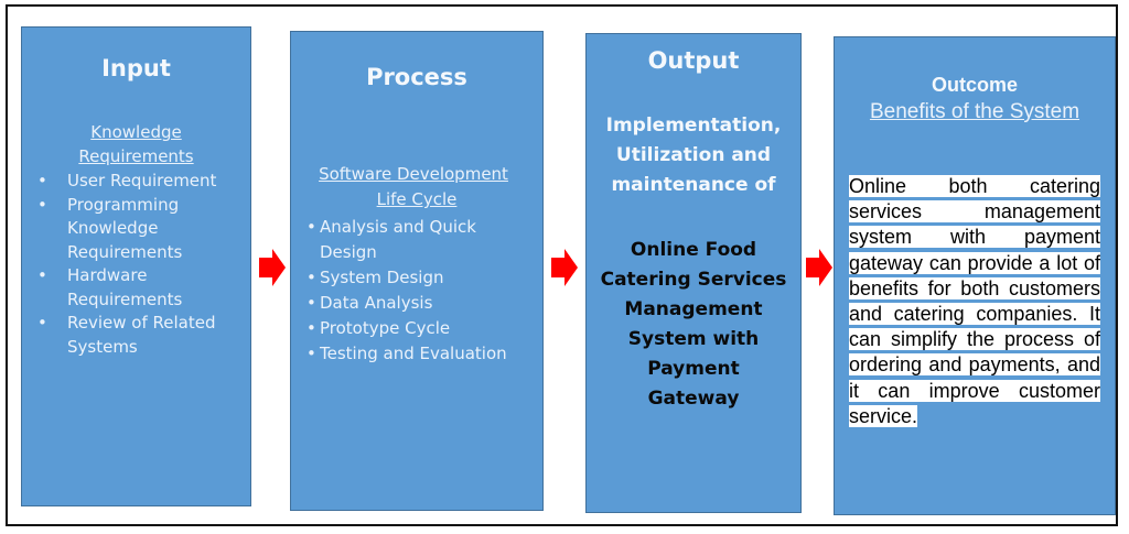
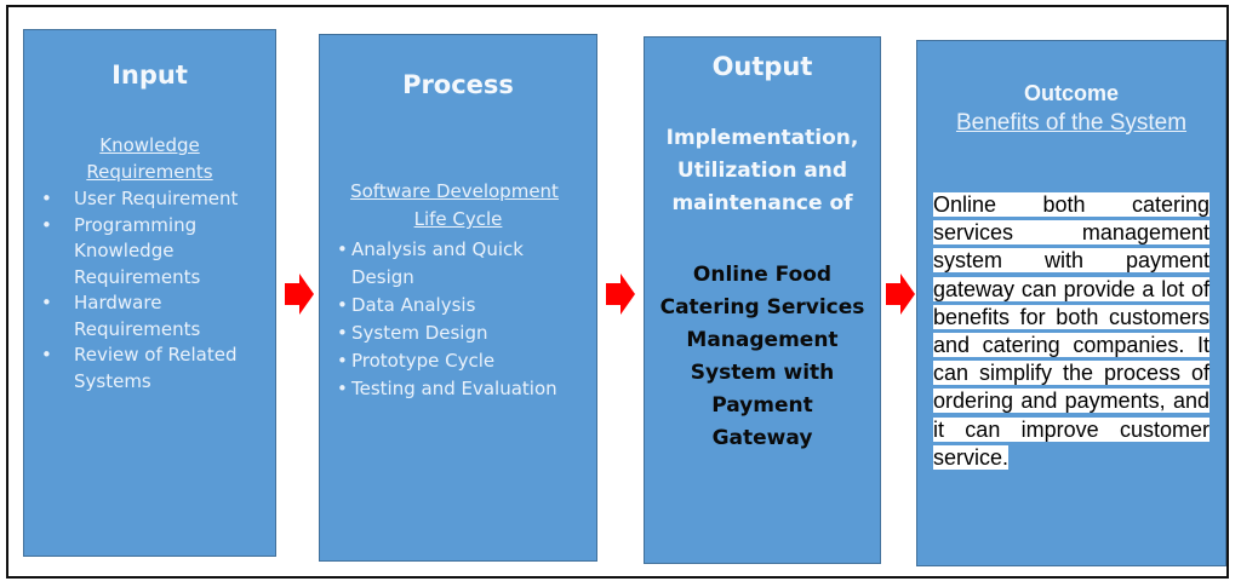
  Input
  Knowledge
  Requirements
  •
  User Requirement
  •
  Programming
  Knowledge
  Requirements
  •
  Hardware
  Requirements
  •
  Review of Related
  Systems
  Process
  Software Development
  Life Cycle
  •
  Analysis and Quick
  Design
  •
- System Design
+ Data Analysis
  •
- Data Analysis
+ System Design
  •
  Prototype Cycle
  •
  Testing and Evaluation
  Output
  Implementation,
  Utilization and
  maintenance of
  Online Food
  Catering Services
  Management
  System with
  Payment
  Gateway
  Outcome
  Benefits of the System
  Online both catering services management system with payment gateway can provide a lot of benefits for both customers and catering companies. It can simplify the process of ordering and payments, and it can improve customer service.
